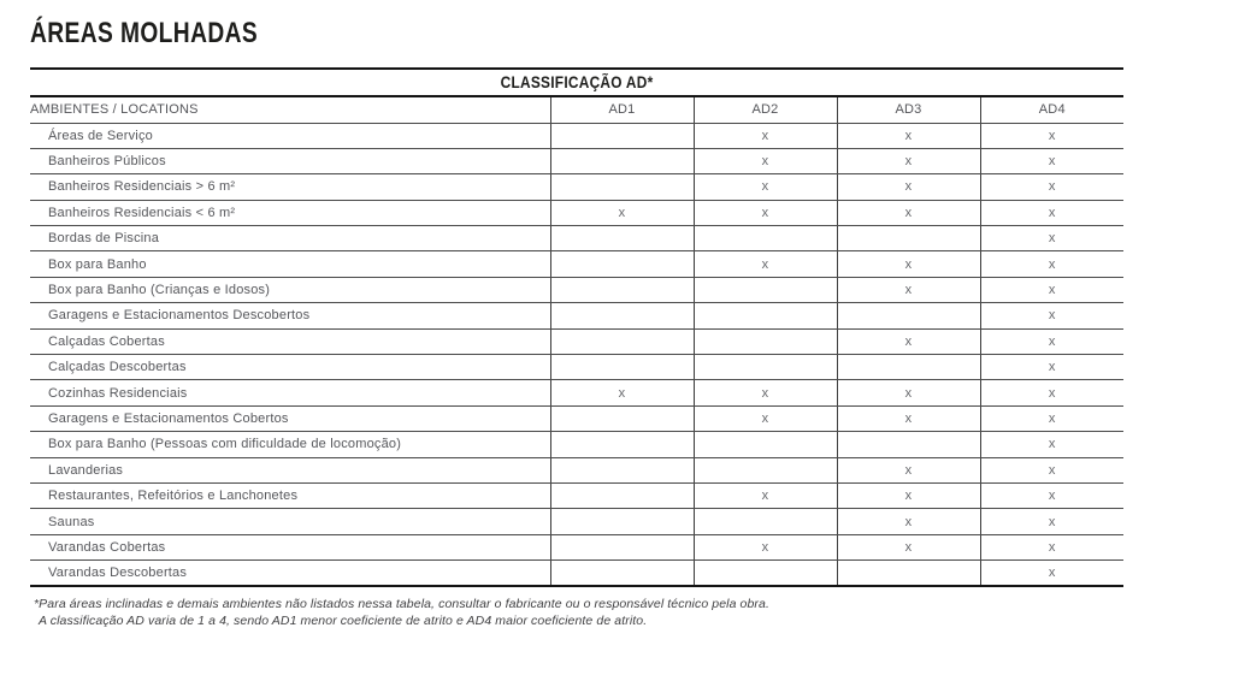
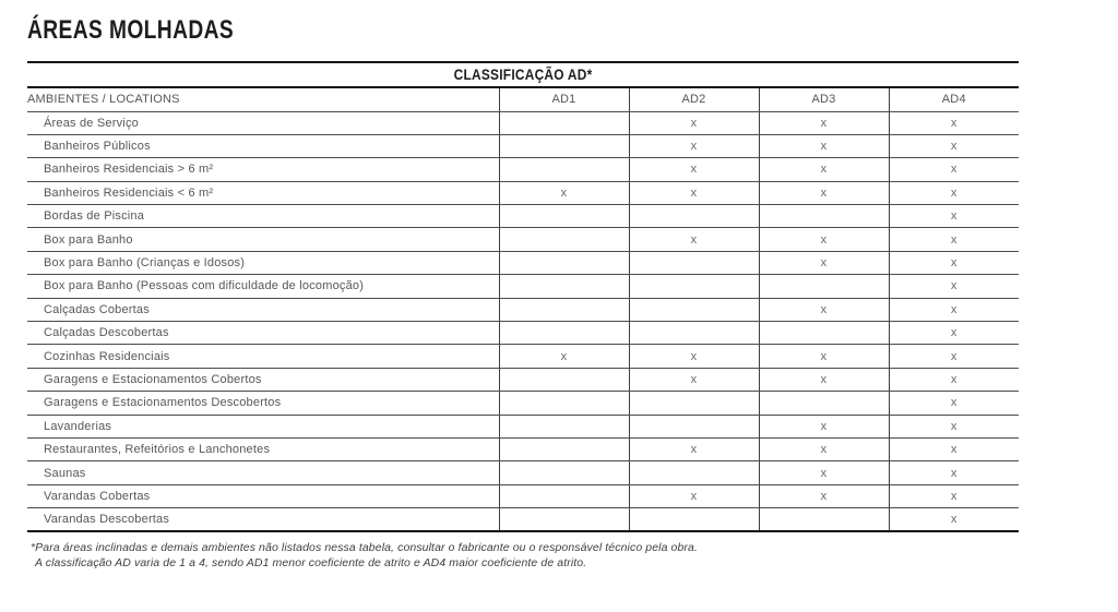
  ÁREAS MOLHADAS
  CLASSIFICAÇÃO AD*
  AMBIENTES / LOCATIONS	AD1	AD2	AD3	AD4
  Áreas de Serviço		x	x	x
  Banheiros Públicos		x	x	x
  Banheiros Residenciais > 6 m²		x	x	x
  Banheiros Residenciais < 6 m²	x	x	x	x
  Bordas de Piscina				x
  Box para Banho		x	x	x
  Box para Banho (Crianças e Idosos)			x	x
- Garagens e Estacionamentos Descobertos				x
+ Box para Banho (Pessoas com dificuldade de locomoção)				x
  Calçadas Cobertas			x	x
  Calçadas Descobertas				x
  Cozinhas Residenciais	x	x	x	x
  Garagens e Estacionamentos Cobertos		x	x	x
- Box para Banho (Pessoas com dificuldade de locomoção)				x
+ Garagens e Estacionamentos Descobertos				x
  Lavanderias			x	x
  Restaurantes, Refeitórios e Lanchonetes		x	x	x
  Saunas			x	x
  Varandas Cobertas		x	x	x
  Varandas Descobertas				x
  *Para áreas inclinadas e demais ambientes não listados nessa tabela, consultar o fabricante ou o responsável técnico pela obra.
  A classificação AD varia de 1 a 4, sendo AD1 menor coeficiente de atrito e AD4 maior coeficiente de atrito.
